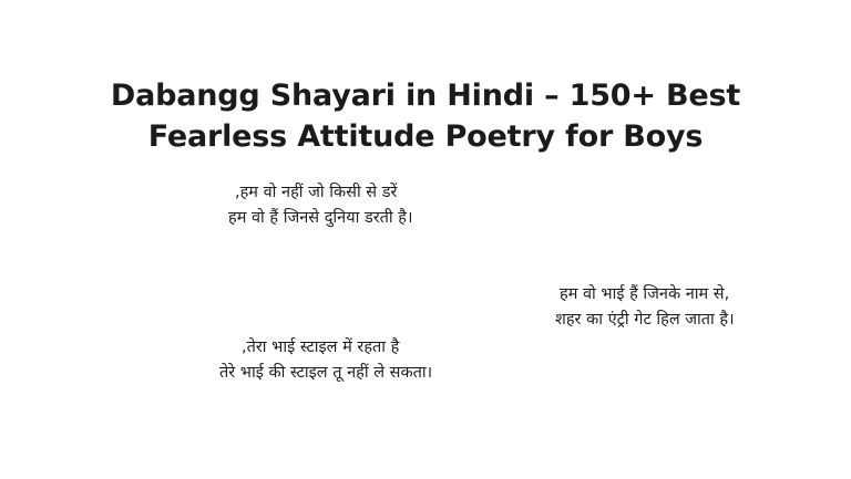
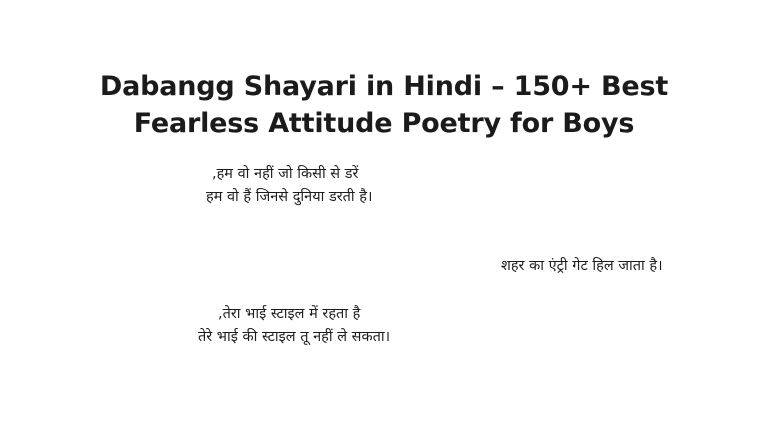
  Dabangg Shayari in Hindi – 150+ Best Fearless Attitude Poetry for Boys
  ,हम वो नहीं जो किसी से डरें
  हम वो हैं जिनसे दुनिया डरती है।
- हम वो भाई हैं जिनके नाम से,
  शहर का एंट्री गेट हिल जाता है।
  ,तेरा भाई स्टाइल में रहता है
  तेरे भाई की स्टाइल तू नहीं ले सकता।
